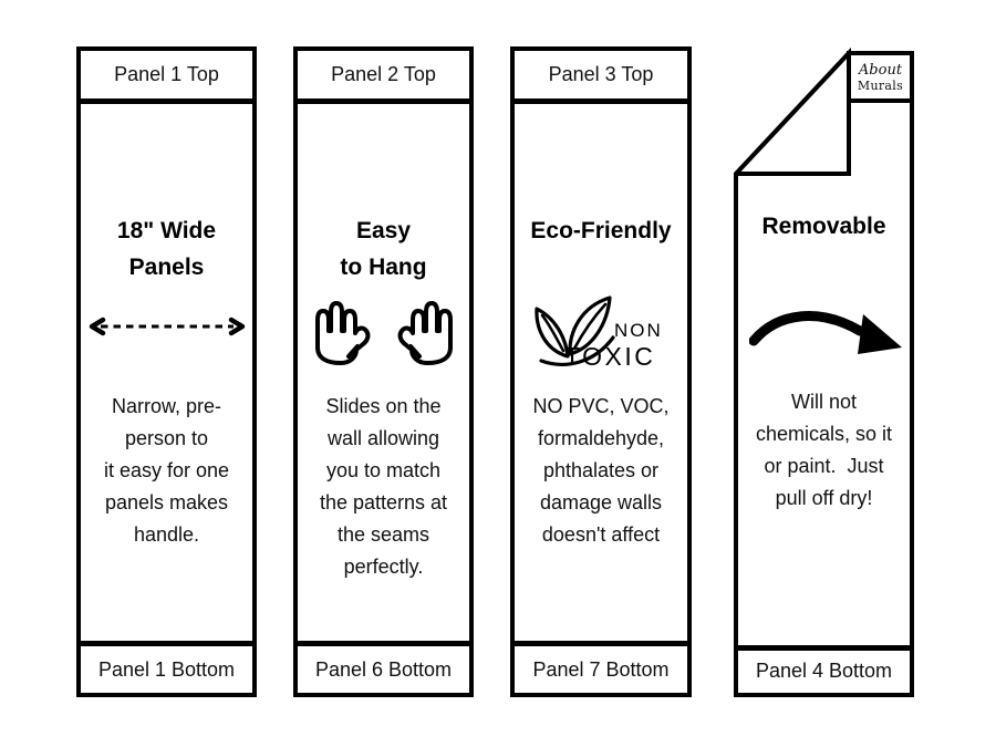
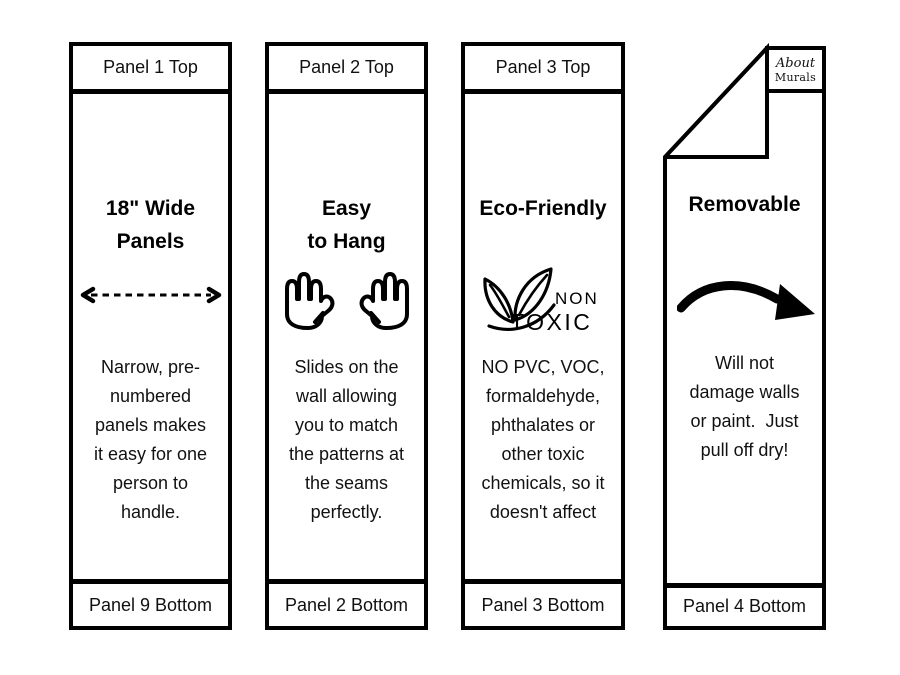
  Panel 1 Top
  18" Wide
  Panels
  Narrow, pre-
+ numbered
- person to
+ panels makes
  it easy for one
- panels makes
+ person to
  handle.
- Panel 1 Bottom
+ Panel 9 Bottom
  Panel 2 Top
  Easy
  to Hang
  Slides on the
  wall allowing
  you to match
  the patterns at
  the seams
  perfectly.
- Panel 6 Bottom
+ Panel 2 Bottom
  Panel 3 Top
  Eco-Friendly
  NON
  TOXIC
  NO PVC, VOC,
  formaldehyde,
  phthalates or
+ other toxic
- damage walls
+ chemicals, so it
  doesn't affect
- Panel 7 Bottom
+ Panel 3 Bottom
  About
  Murals
  Removable
  Will not
- chemicals, so it
+ damage walls
  or paint. Just
  pull off dry!
  Panel 4 Bottom
